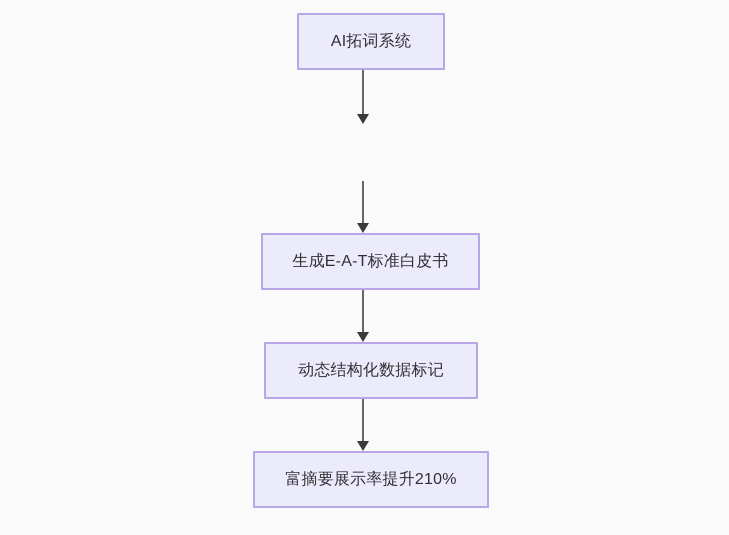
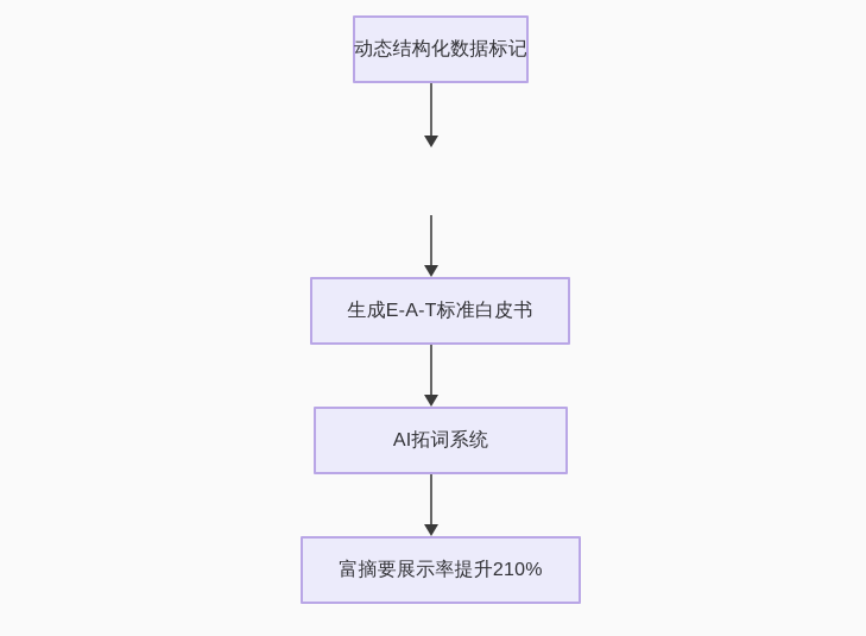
- AI拓词系统
+ 动态结构化数据标记
  生成E-A-T标准白皮书
- 动态结构化数据标记
+ AI拓词系统
  富摘要展示率提升210%
